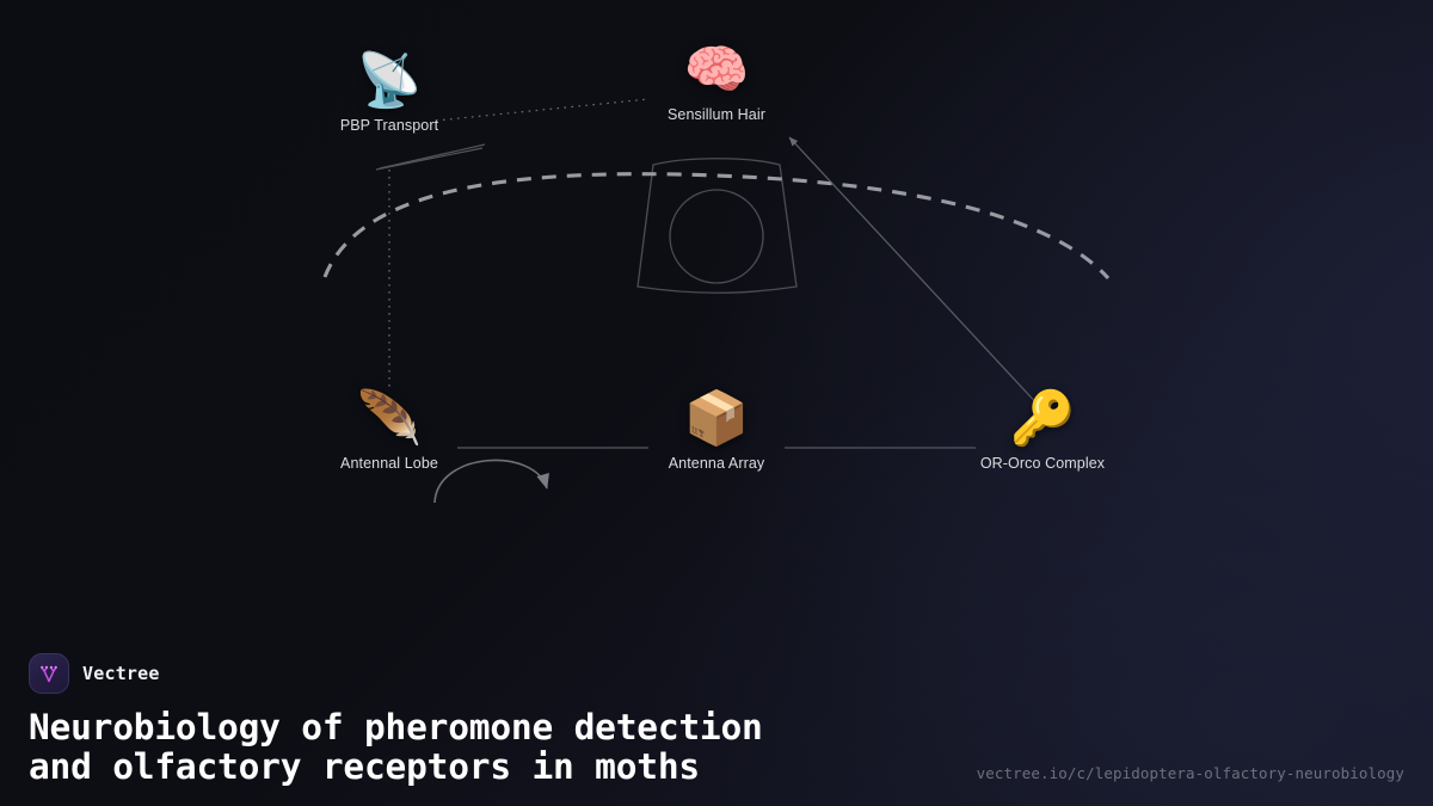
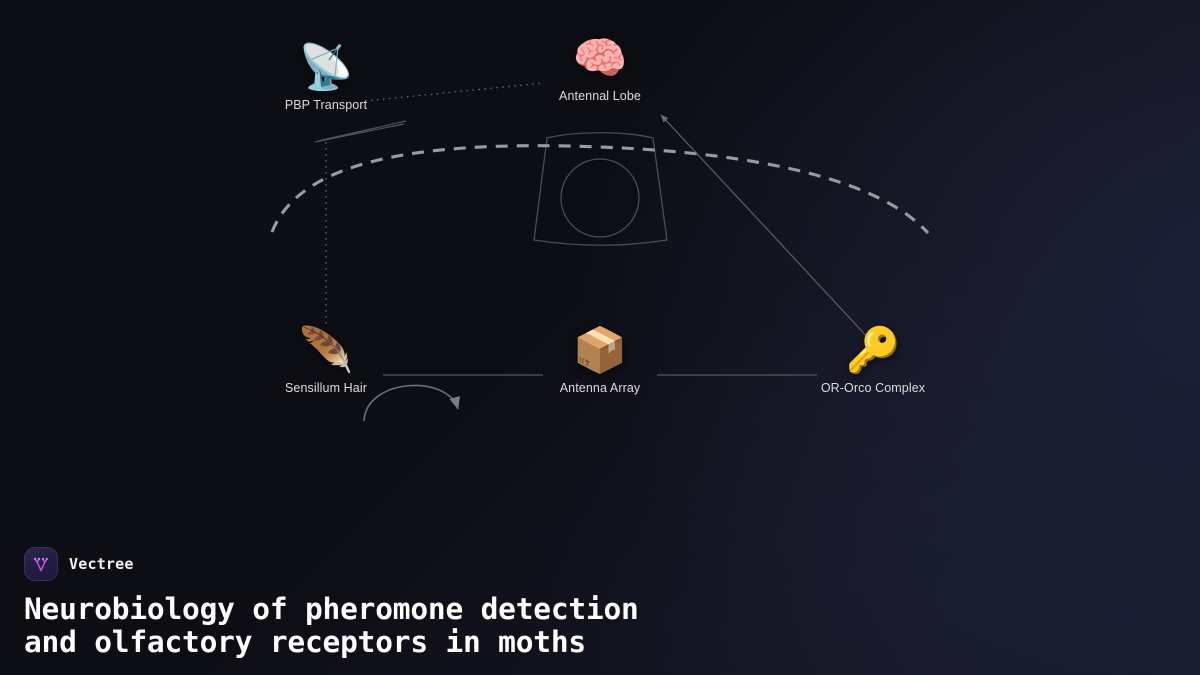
  📡
  PBP Transport
  🧠
- Sensillum Hair
+ Antennal Lobe
  🪶
- Antennal Lobe
+ Sensillum Hair
  📦
  Antenna Array
  🔑
  OR-Orco Complex
  Vectree
  Neurobiology of pheromone detection
  and olfactory receptors in moths
- vectree.io/c/lepidoptera-olfactory-neurobiology
